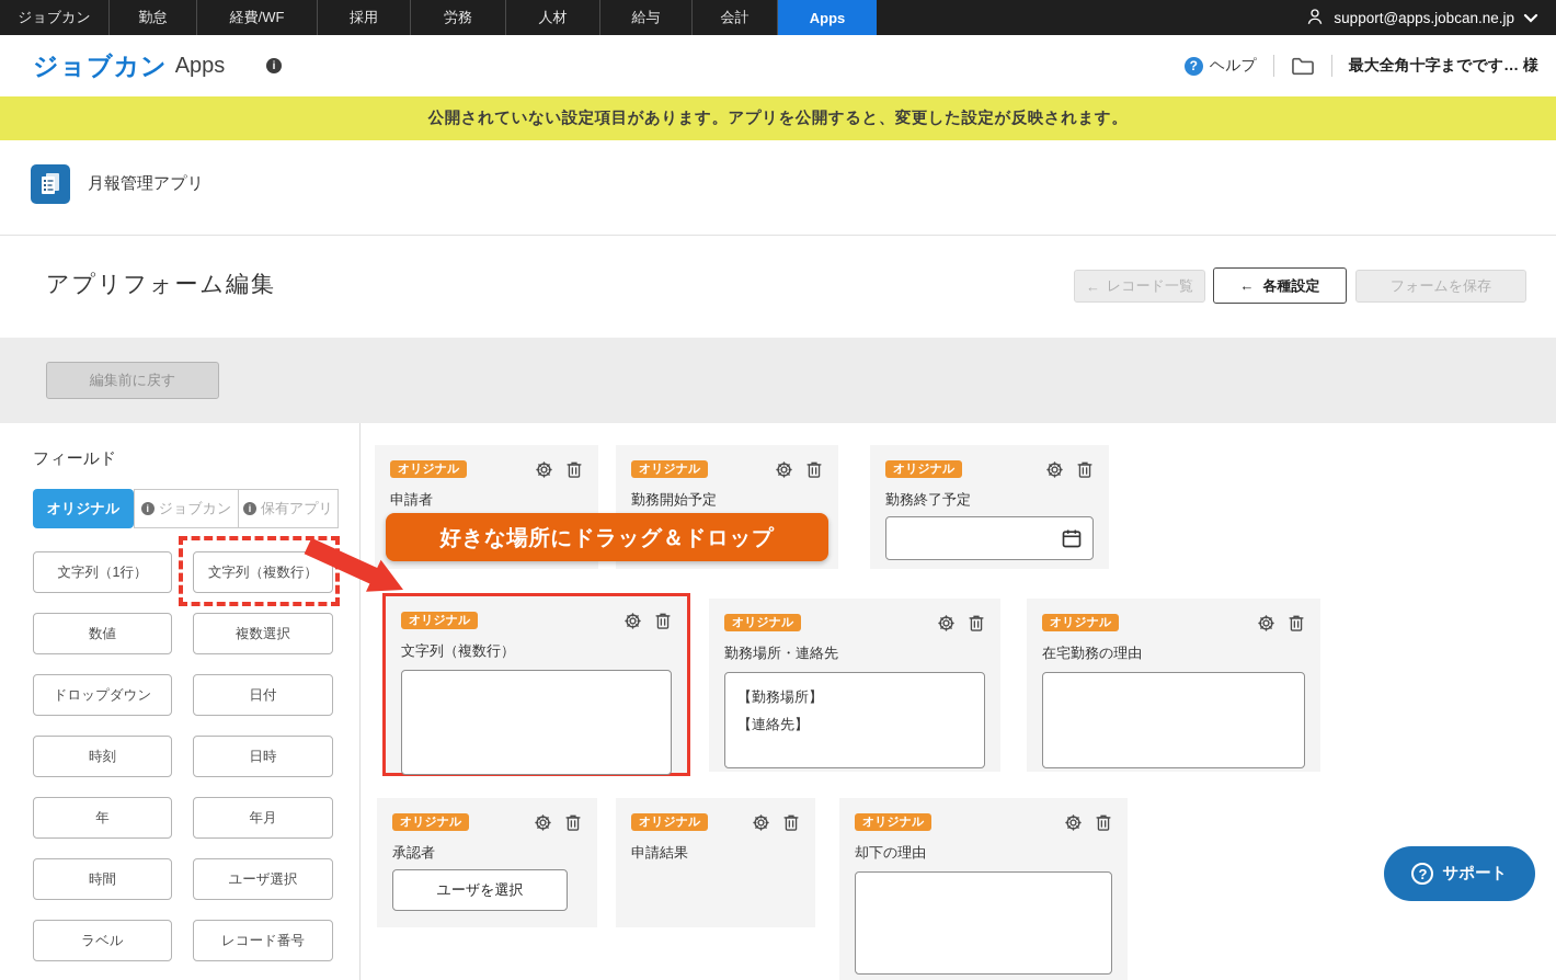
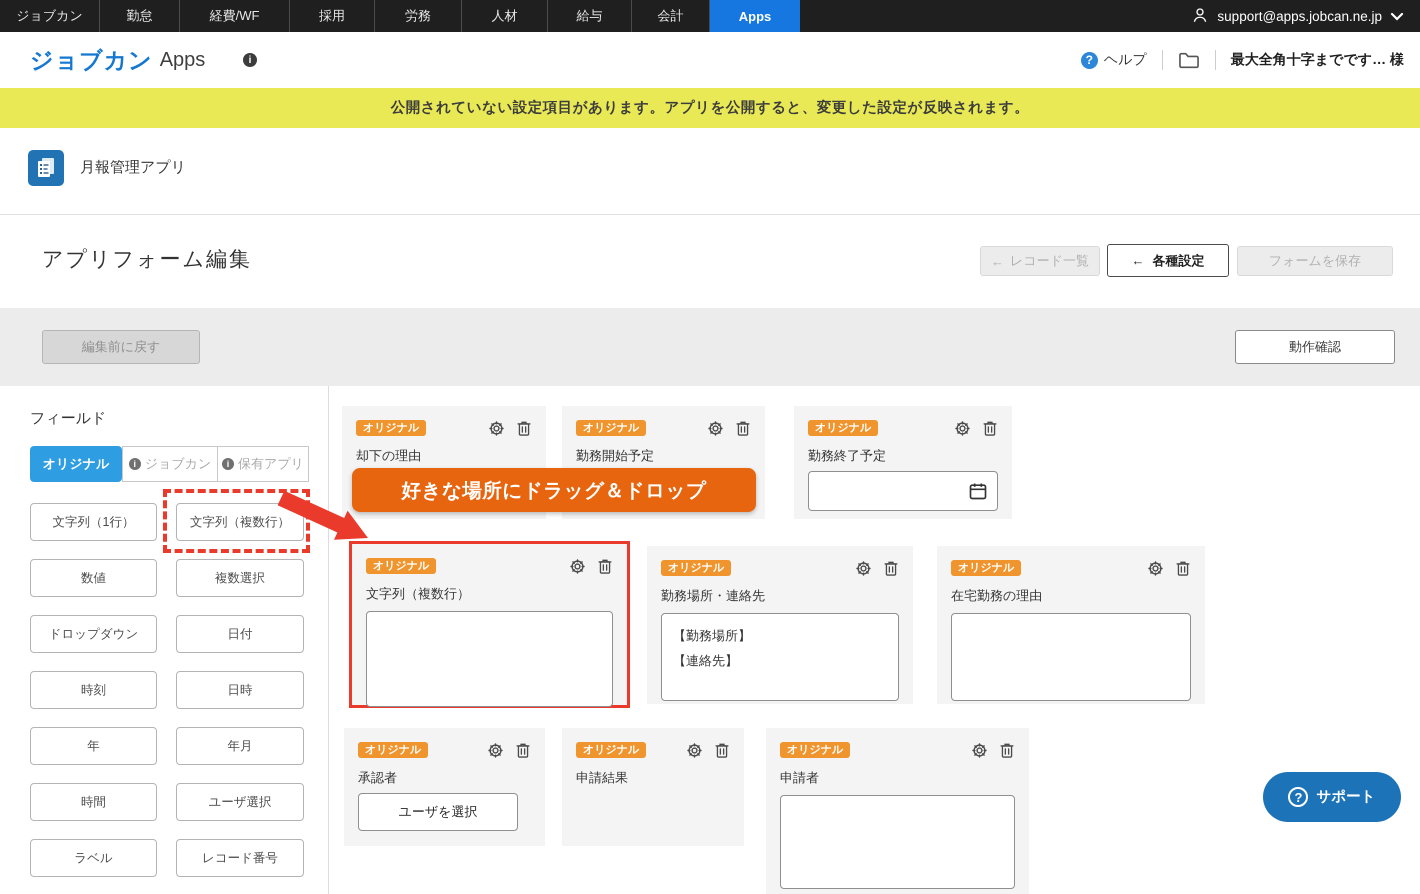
  ジョブカン
  勤怠
  経費/WF
  採用
  労務
  人材
  給与
  会計
  Apps
  support@apps.jobcan.ne.jp
  ジョブカン
  Apps
  i
  ?
  ヘルプ
  最大全角十字までです… 様
  公開されていない設定項目があります。アプリを公開すると、変更した設定が反映されます。
  月報管理アプリ
  アプリフォーム編集
  ←
  レコード一覧
  ←
  各種設定
  フォームを保存
  編集前に戻す
+ 動作確認
  フィールド
  オリジナル
  i
  ジョブカン
  i
  保有アプリ
  文字列（1行）
  文字列（複数行）
  数値
  複数選択
  ドロップダウン
  日付
  時刻
  日時
  年
  年月
  時間
  ユーザ選択
  ラベル
  レコード番号
  オリジナル
- 申請者
+ 却下の理由
  オリジナル
  勤務開始予定
  オリジナル
  勤務終了予定
  オリジナル
  文字列（複数行）
  オリジナル
  勤務場所・連絡先
  【勤務場所】
  【連絡先】
  オリジナル
  在宅勤務の理由
  オリジナル
  承認者
  ユーザを選択
  オリジナル
  申請結果
  オリジナル
- 却下の理由
+ 申請者
  好きな場所にドラッグ＆ドロップ
  ?
  サポート
